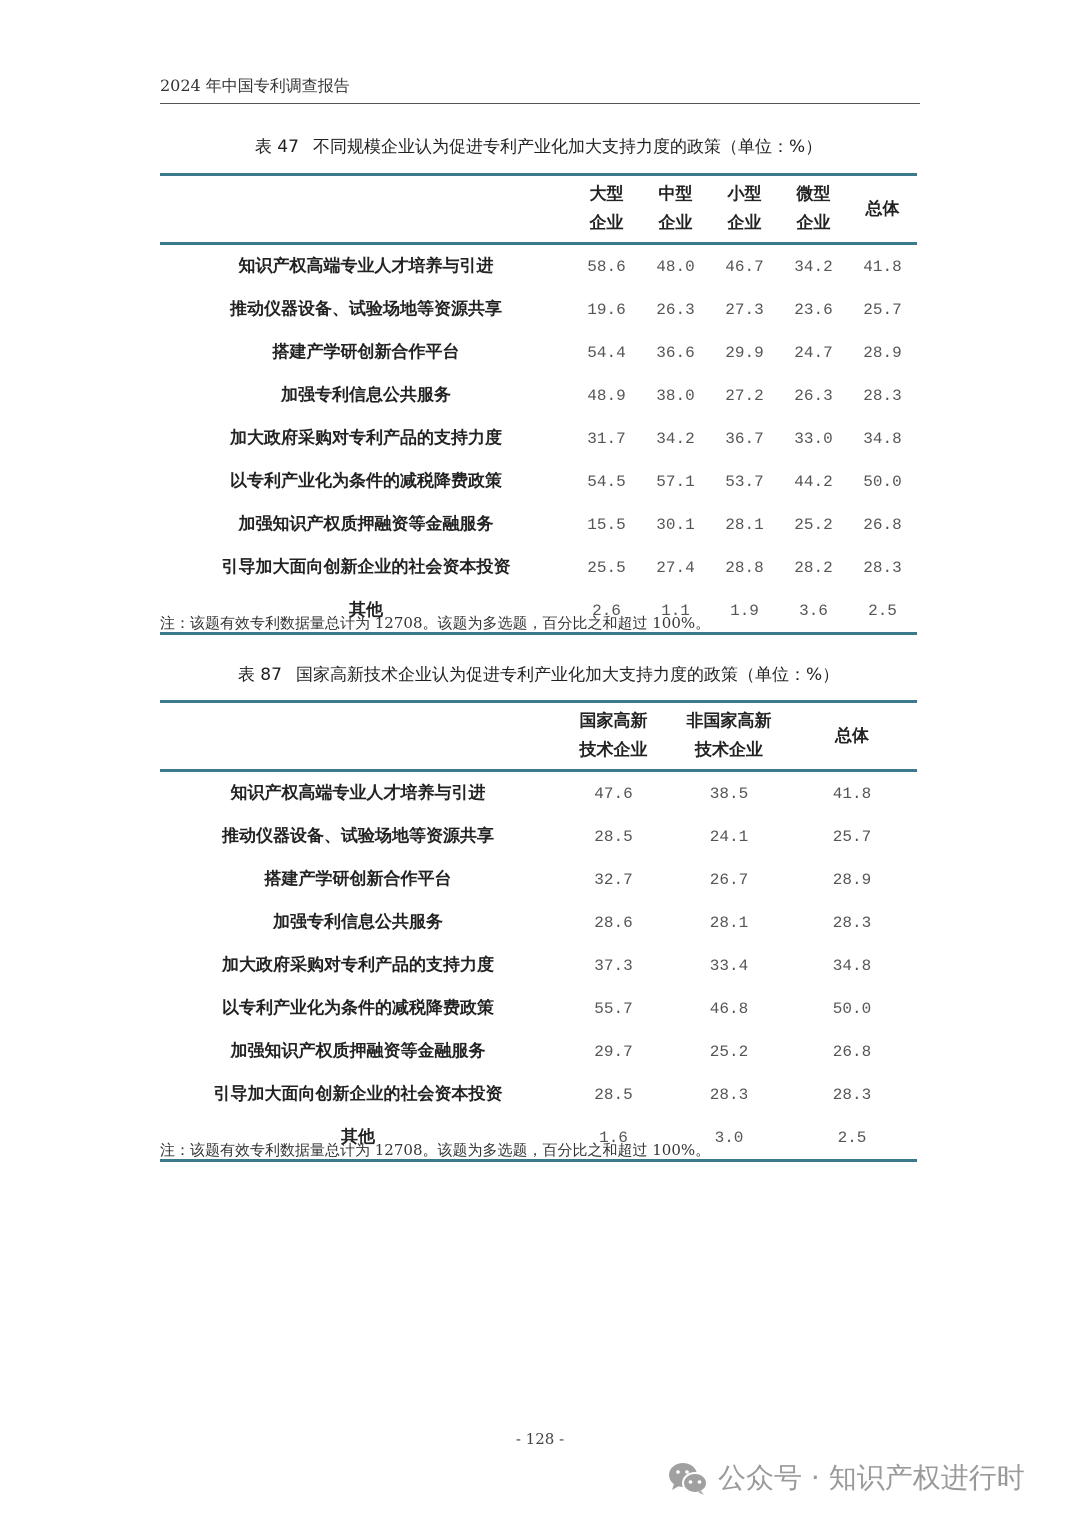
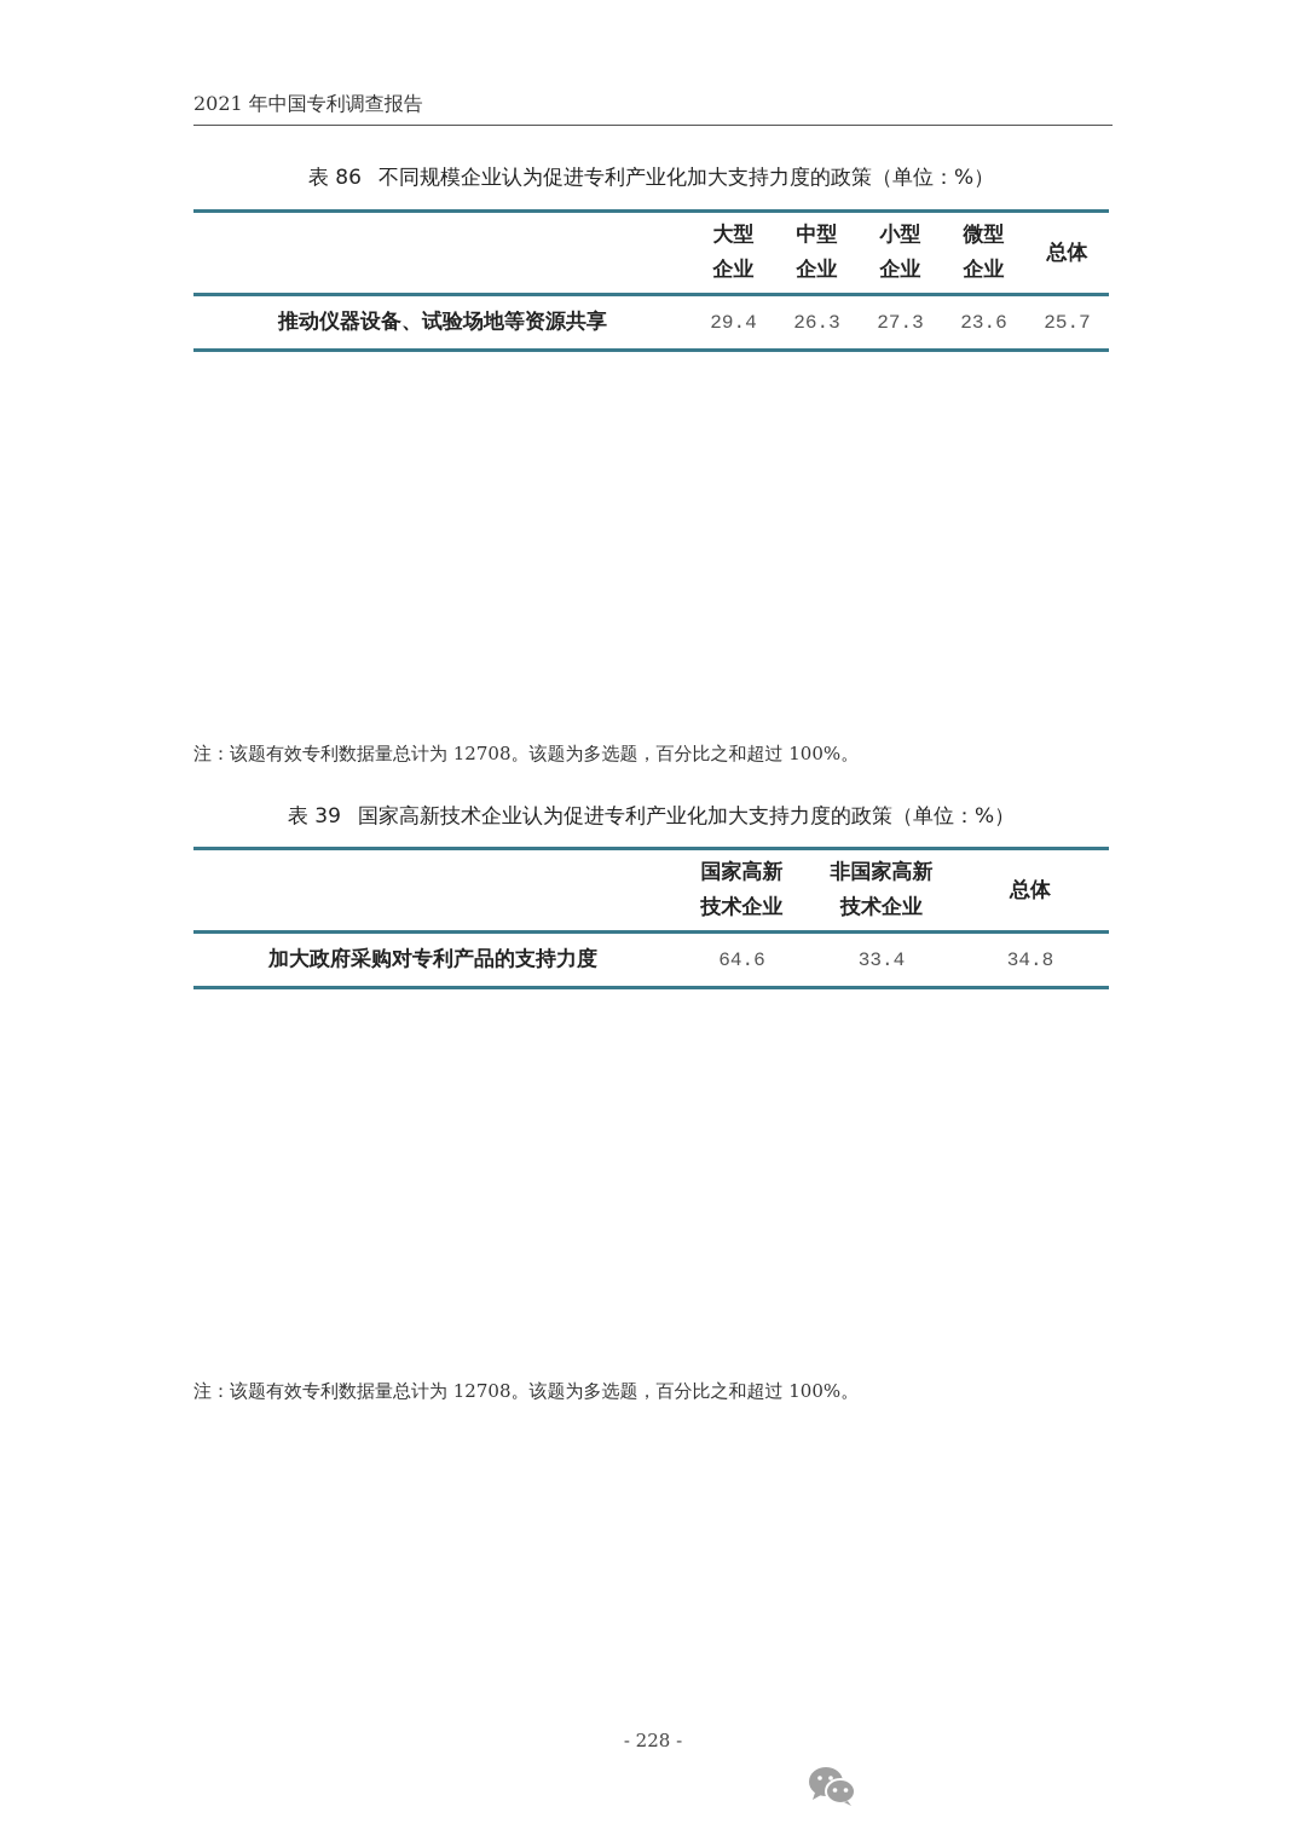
- 2024 年中国专利调查报告
+ 2021 年中国专利调查报告
- 表 47 不同规模企业认为促进专利产业化加大支持力度的政策（单位：%）
+ 表 86 不同规模企业认为促进专利产业化加大支持力度的政策（单位：%）
  	大型企业	中型企业	小型企业	微型企业	总体
- 知识产权高端专业人才培养与引进	58.6	48.0	46.7	34.2	41.8
- 推动仪器设备、试验场地等资源共享	19.6	26.3	27.3	23.6	25.7
+ 推动仪器设备、试验场地等资源共享	29.4	26.3	27.3	23.6	25.7
- 搭建产学研创新合作平台	54.4	36.6	29.9	24.7	28.9
- 加强专利信息公共服务	48.9	38.0	27.2	26.3	28.3
- 加大政府采购对专利产品的支持力度	31.7	34.2	36.7	33.0	34.8
- 以专利产业化为条件的减税降费政策	54.5	57.1	53.7	44.2	50.0
- 加强知识产权质押融资等金融服务	15.5	30.1	28.1	25.2	26.8
- 引导加大面向创新企业的社会资本投资	25.5	27.4	28.8	28.2	28.3
- 其他	2.6	1.1	1.9	3.6	2.5
  注：该题有效专利数据量总计为 12708。该题为多选题，百分比之和超过 100%。
- 表 87 国家高新技术企业认为促进专利产业化加大支持力度的政策（单位：%）
+ 表 39 国家高新技术企业认为促进专利产业化加大支持力度的政策（单位：%）
  	国家高新技术企业	非国家高新技术企业	总体
- 知识产权高端专业人才培养与引进	47.6	38.5	41.8
- 推动仪器设备、试验场地等资源共享	28.5	24.1	25.7
- 搭建产学研创新合作平台	32.7	26.7	28.9
- 加强专利信息公共服务	28.6	28.1	28.3
- 加大政府采购对专利产品的支持力度	37.3	33.4	34.8
+ 加大政府采购对专利产品的支持力度	64.6	33.4	34.8
- 以专利产业化为条件的减税降费政策	55.7	46.8	50.0
- 加强知识产权质押融资等金融服务	29.7	25.2	26.8
- 引导加大面向创新企业的社会资本投资	28.5	28.3	28.3
- 其他	1.6	3.0	2.5
  注：该题有效专利数据量总计为 12708。该题为多选题，百分比之和超过 100%。
- - 128 -
+ - 228 -
- 公众号 · 知识产权进行时
